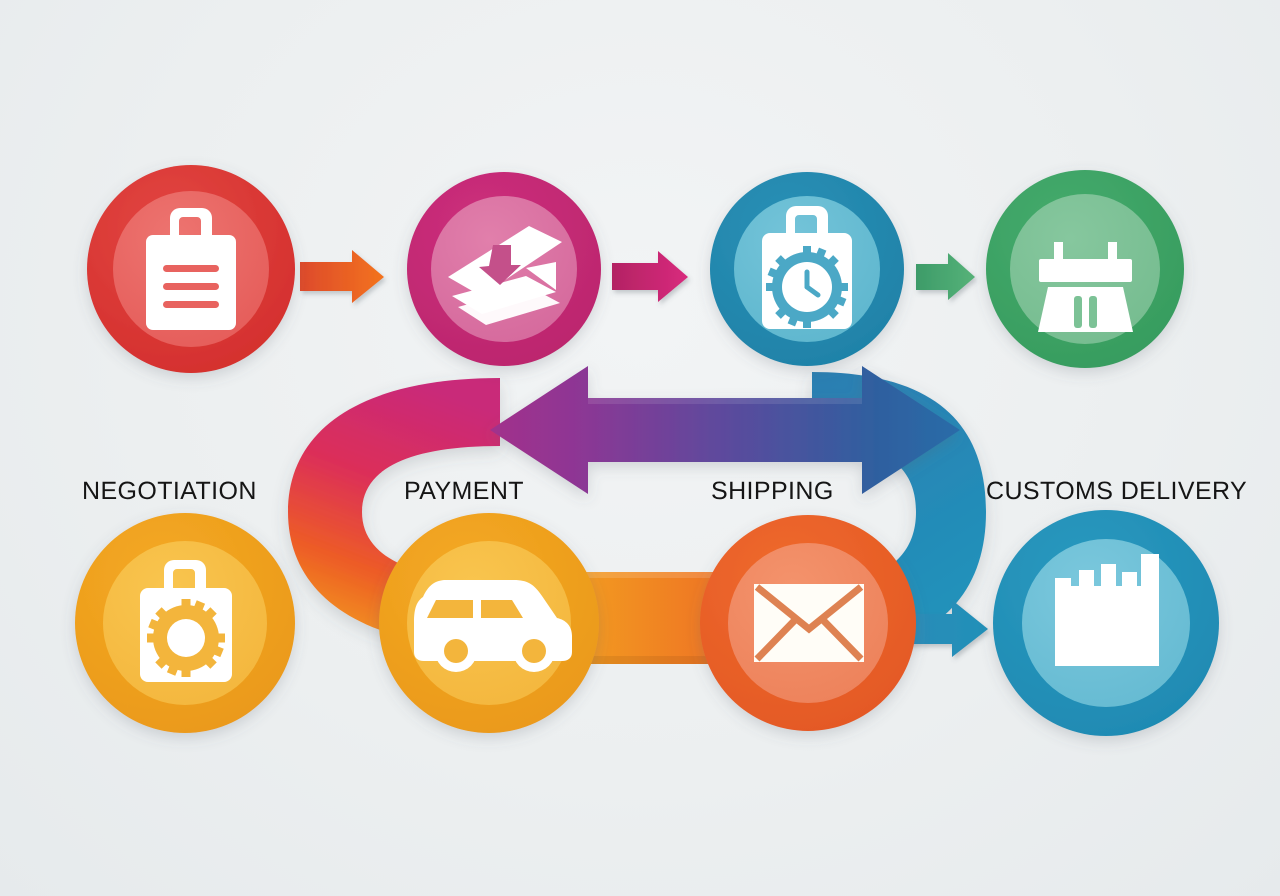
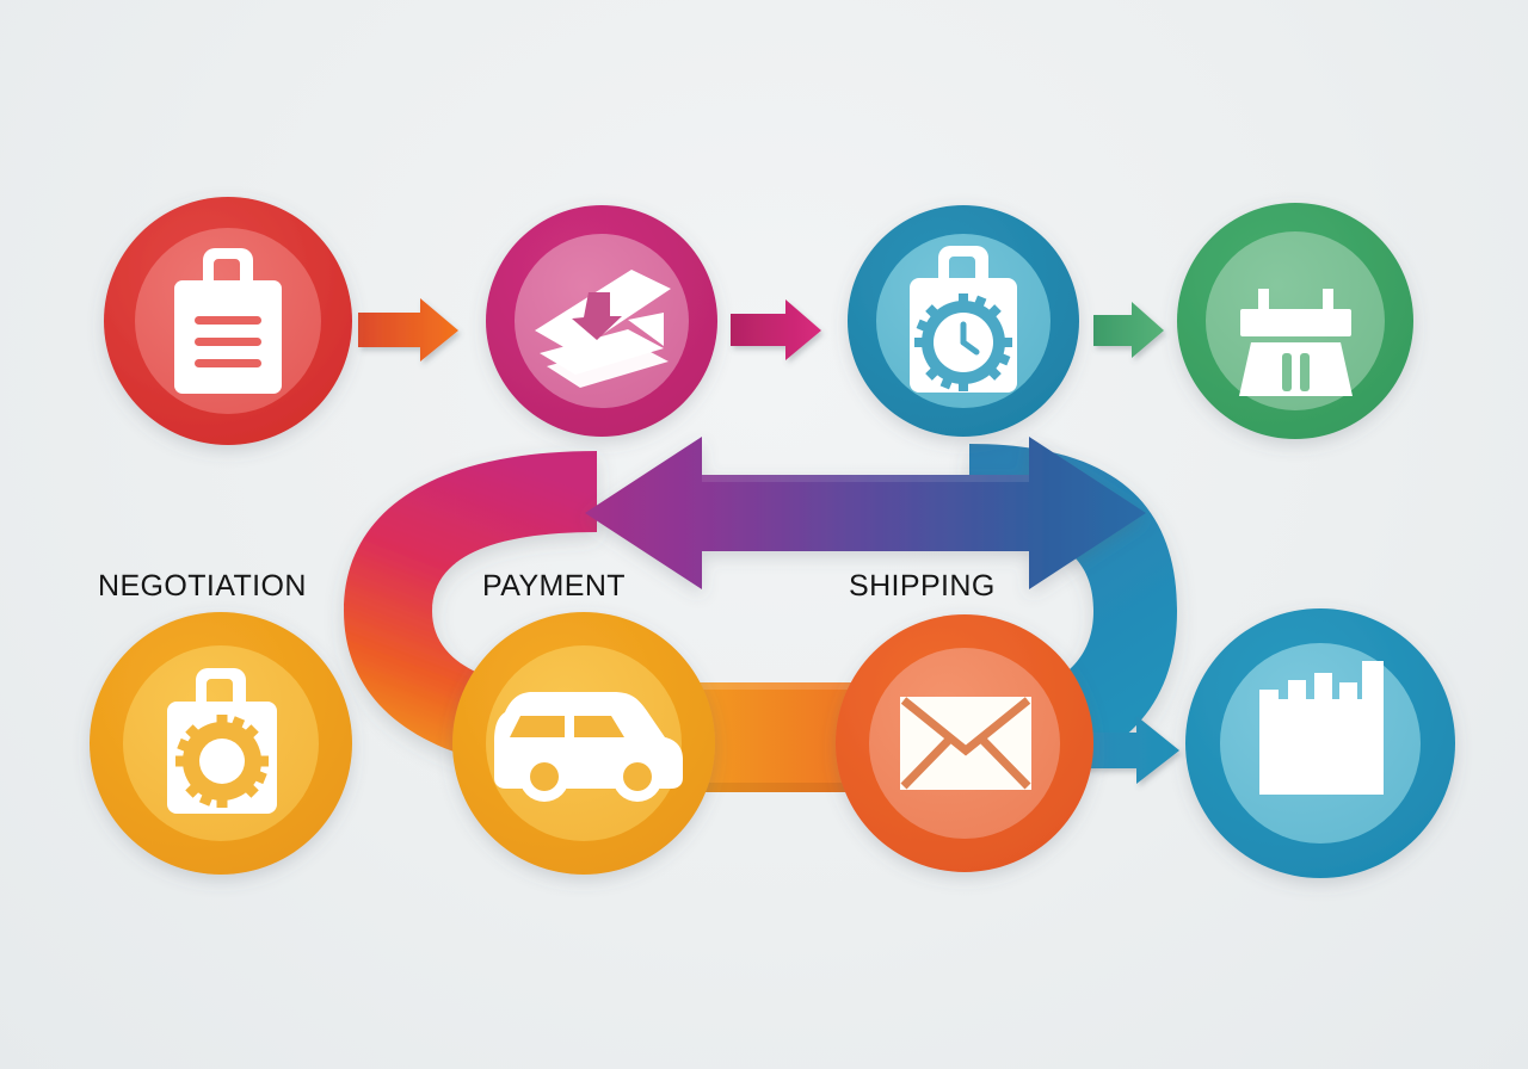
  NEGOTIATION
  PAYMENT
  SHIPPING
- CUSTOMS DELIVERY
